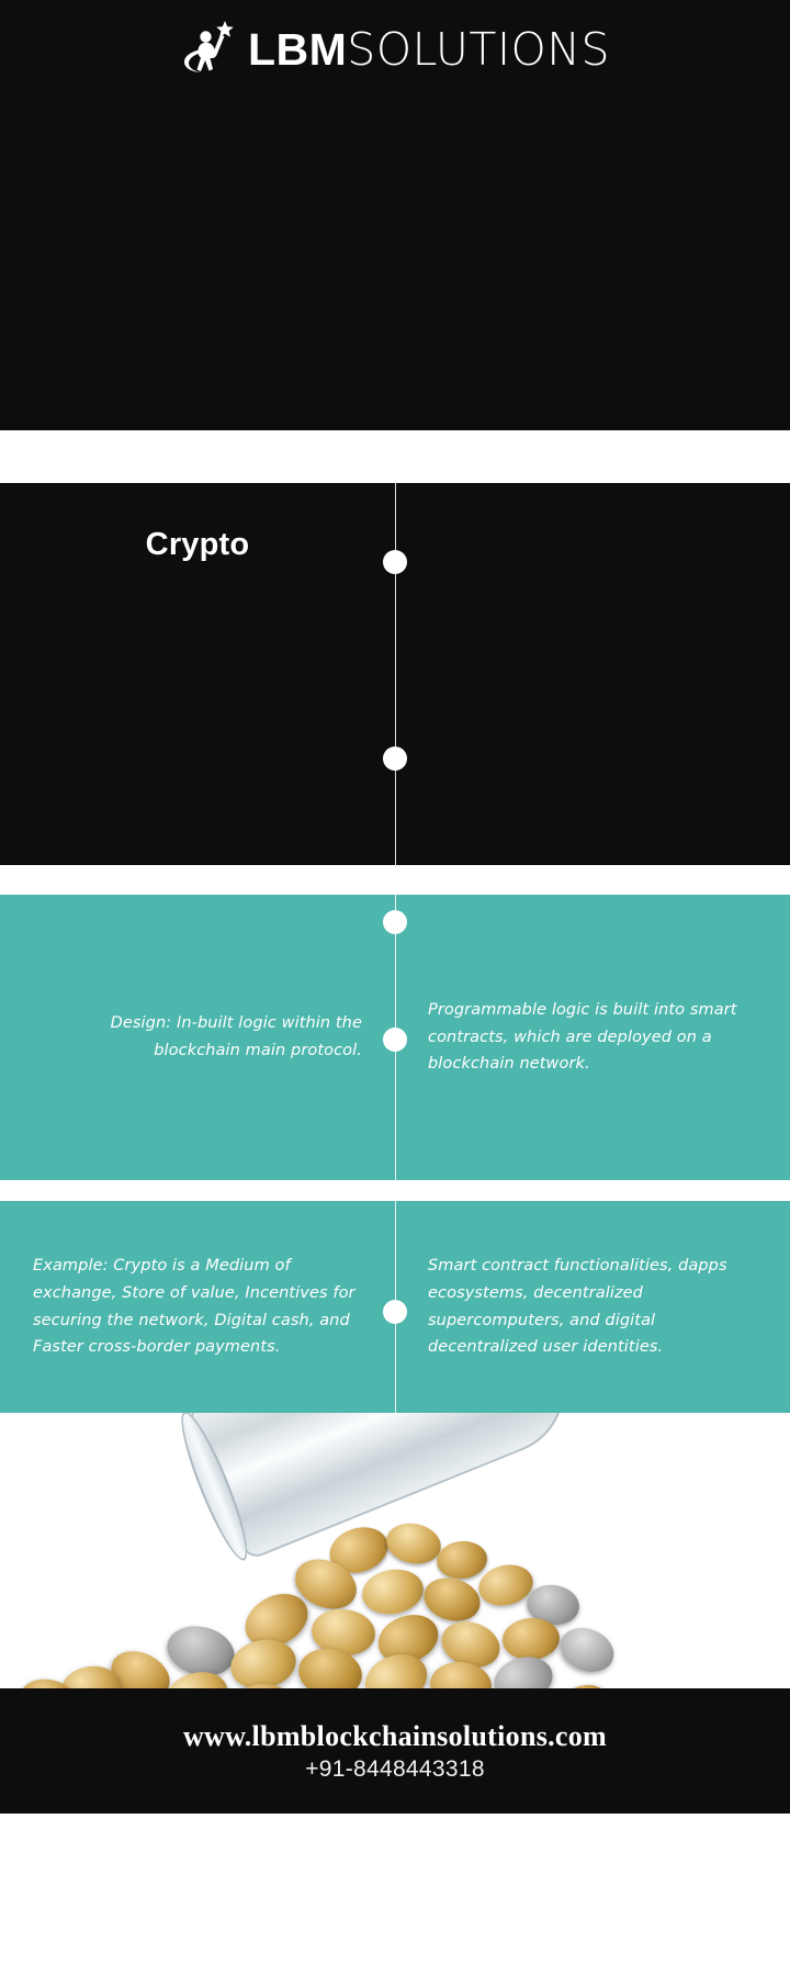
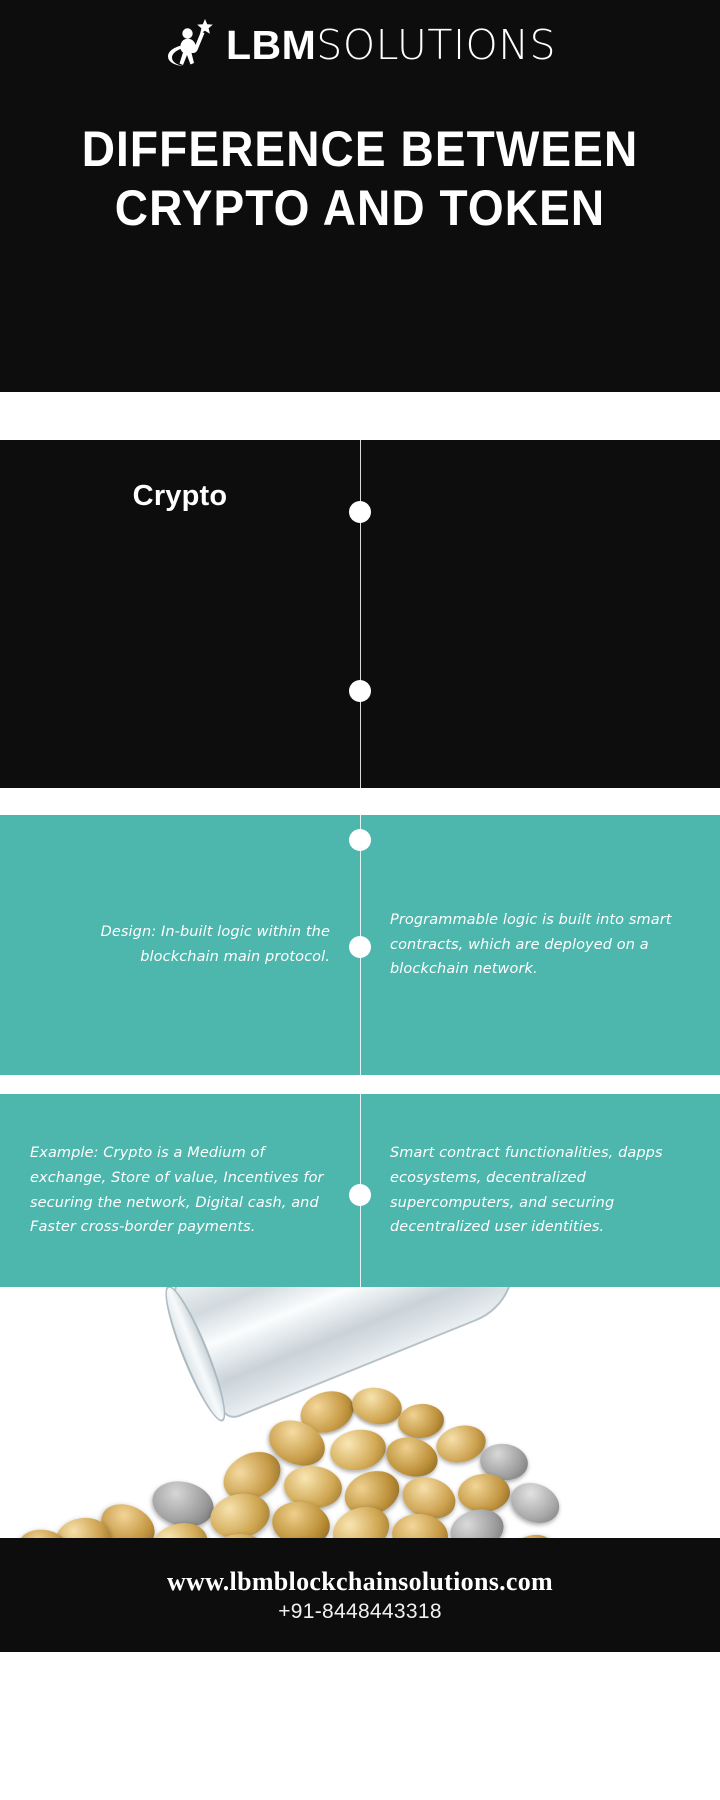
  LBMSOLUTIONS
+ DIFFERENCE BETWEEN
+ CRYPTO AND TOKEN
  Crypto
  Design: In-built logic within the blockchain main protocol.
  Programmable logic is built into smart contracts, which are deployed on a blockchain network.
  Example: Crypto is a Medium of exchange, Store of value, Incentives for securing the network, Digital cash, and Faster cross-border payments.
- Smart contract functionalities, dapps ecosystems, decentralized supercomputers, and digital decentralized user identities.
+ Smart contract functionalities, dapps ecosystems, decentralized supercomputers, and securing decentralized user identities.
  www.lbmblockchainsolutions.com
  +91-8448443318
